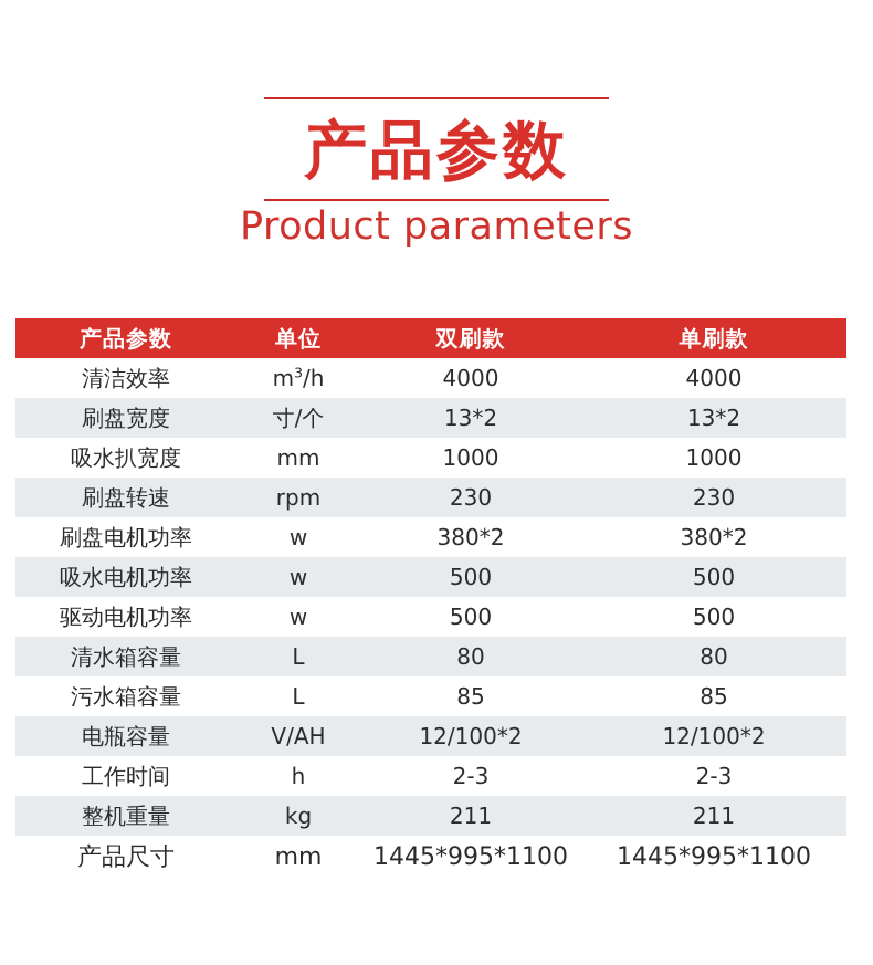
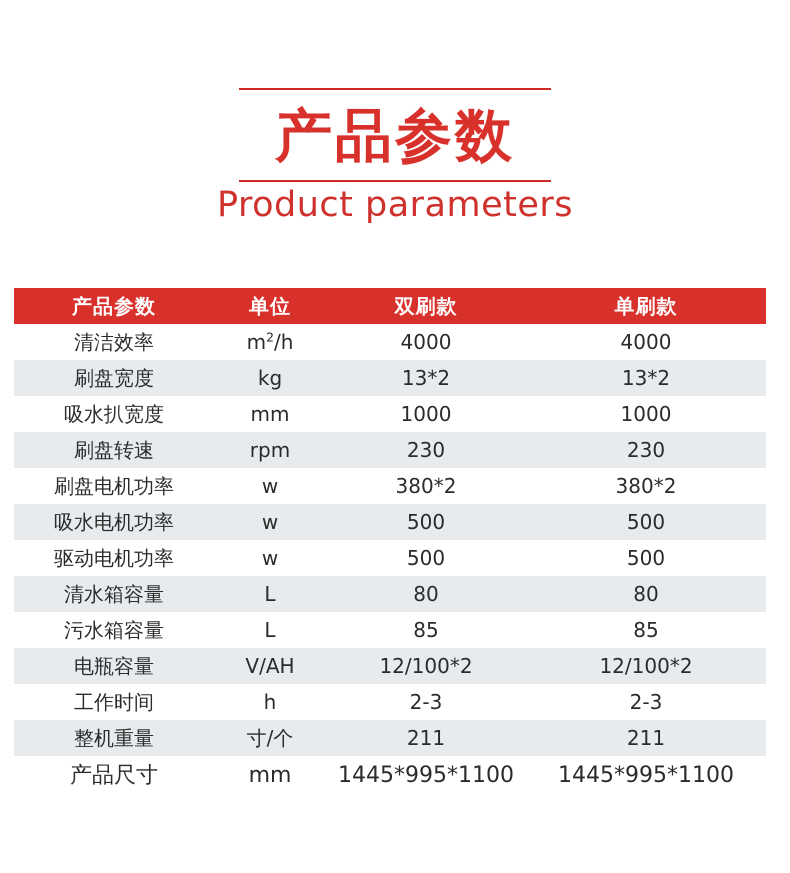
  产品参数
  Product parameters
  产品参数	单位	双刷款	单刷款
- 清洁效率	m3/h	4000	4000
+ 清洁效率	m2/h	4000	4000
- 刷盘宽度	寸/个	13*2	13*2
+ 刷盘宽度	kg	13*2	13*2
  吸水扒宽度	mm	1000	1000
  刷盘转速	rpm	230	230
  刷盘电机功率	w	380*2	380*2
  吸水电机功率	w	500	500
  驱动电机功率	w	500	500
  清水箱容量	L	80	80
  污水箱容量	L	85	85
  电瓶容量	V/AH	12/100*2	12/100*2
  工作时间	h	2-3	2-3
- 整机重量	kg	211	211
+ 整机重量	寸/个	211	211
  产品尺寸	mm	1445*995*1100	1445*995*1100
